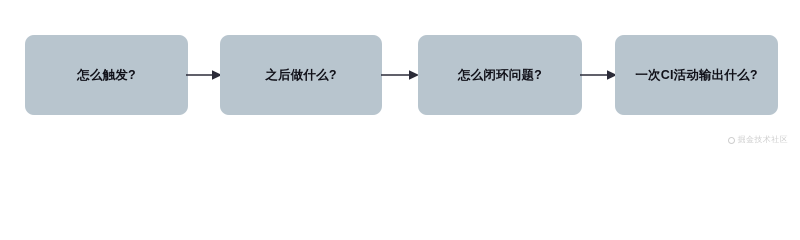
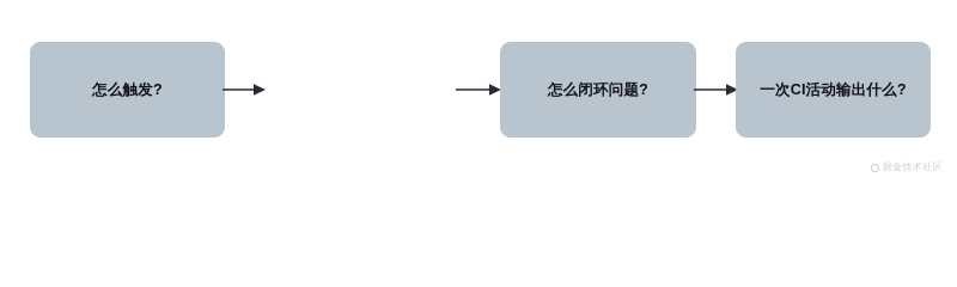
  怎么触发?
- 之后做什么?
  怎么闭环问题?
  一次CI活动输出什么?
  掘金技术社区
